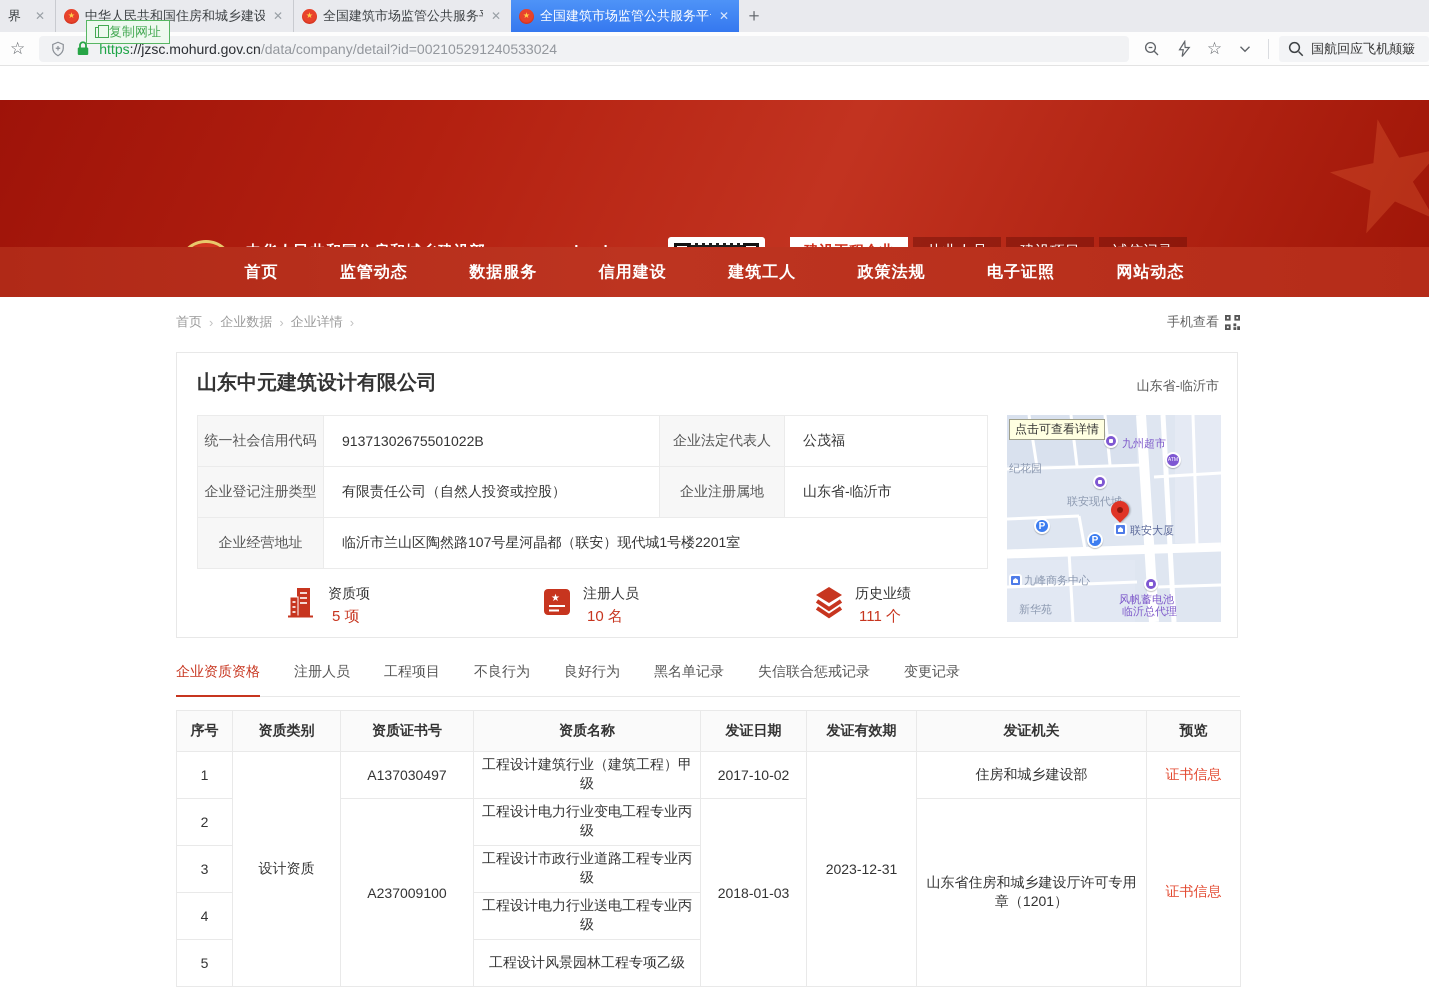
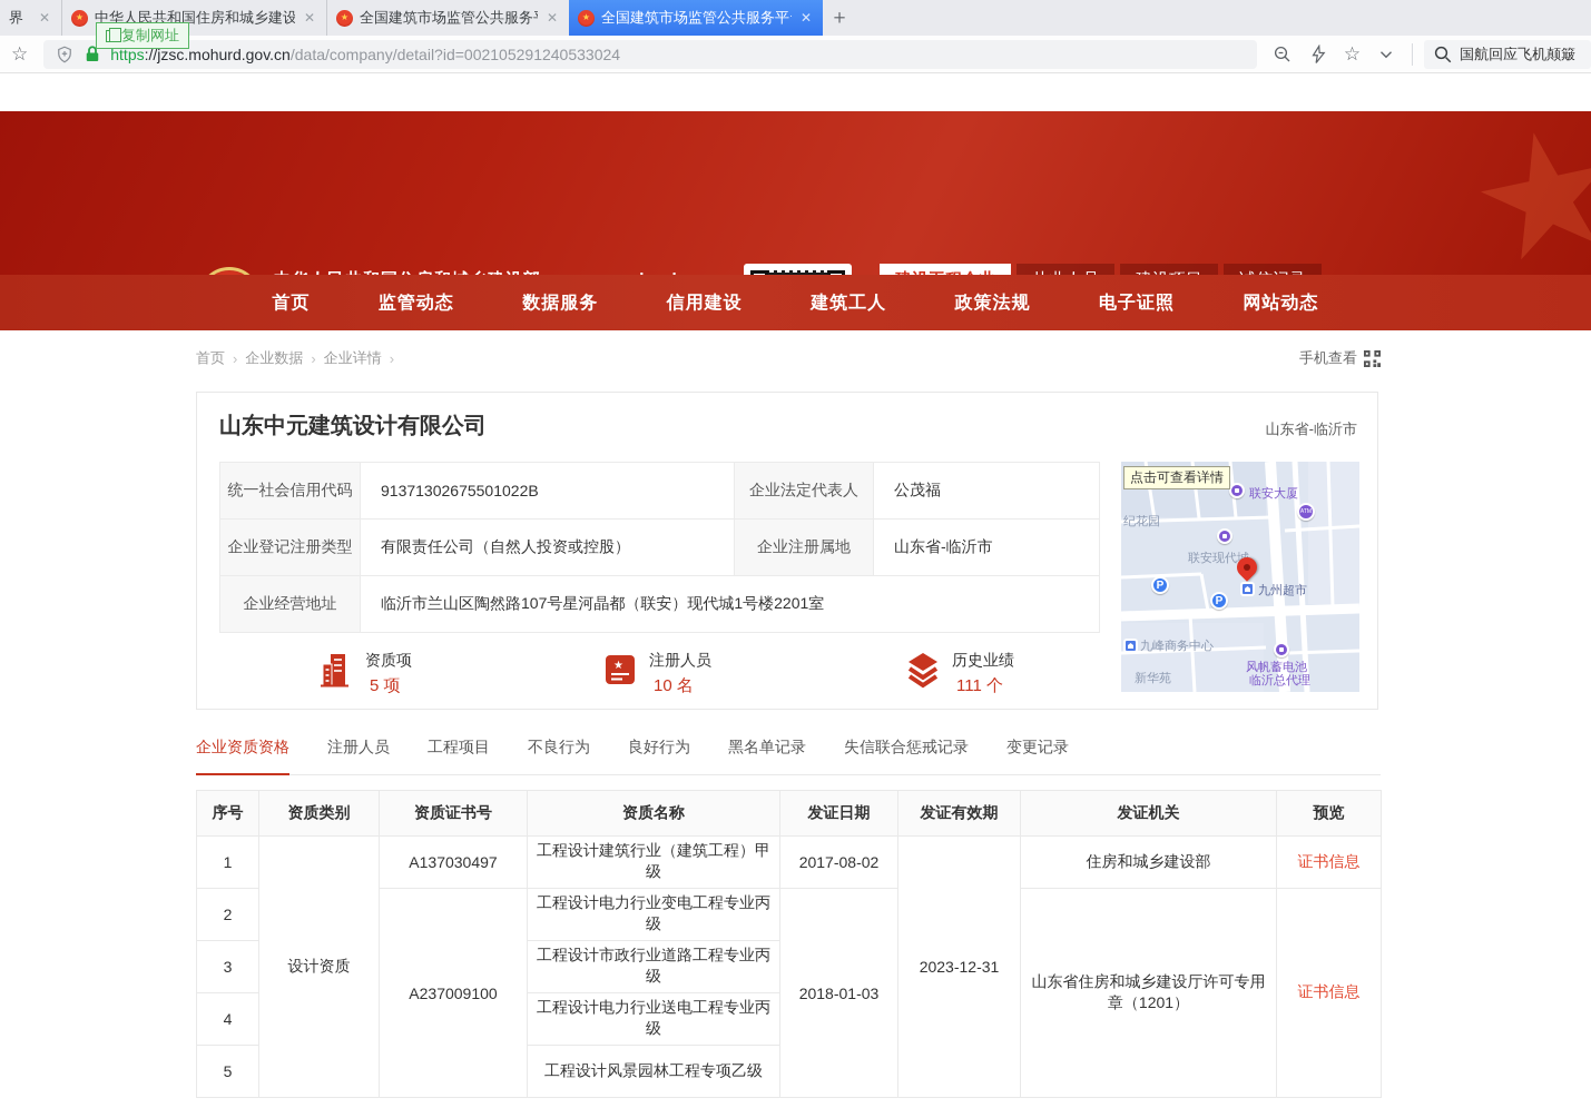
  界
  ✕
  ★
  中华人民共和国住房和城乡建设
  ✕
  ★
  全国建筑市场监管公共服务
  ✕
  ★
  全国建筑市场监管公共服务平
  ✕
  ＋
  复制网址
  ☆
  https://jzsc.mohurd.gov.cn/data/company/detail?id=002105291240533024
  ☆
  国航回应飞机颠簸
  首页
  监管动态
  数据服务
  信用建设
  建筑工人
  政策法规
  电子证照
  网站动态
  首页
  ›
  企业数据
  ›
  企业详情
  ›
  手机查看
  山东中元建筑设计有限公司
  山东省-临沂市
  统一社会信用代码	91371302675501022B	企业法定代表人	公茂福
  企业登记注册类型	有限责任公司（自然人投资或控股）	企业注册属地	山东省-临沂市
  企业经营地址	临沂市兰山区陶然路107号星河晶都（联安）现代城1号楼2201室
  资质项
  5 项
  ★
  注册人员
  10 名
  历史业绩
  111 个
  点击可查看详情
- 九州超市
+ 联安大厦
  纪花园
  联安现代
- 联安大厦
+ 九州超市
  P
  P
  九峰商务中心
  风帆蓄电池
  临沂总代理
  新华苑
  企业资质资格
  注册人员
  工程项目
  不良行为
  良好行为
  黑名单记录
  失信联合惩戒记录
  变更记录
  序号	资质类别	资质证书号	资质名称	发证日期	发证有效期	发证机关	预览
- 1	设计资质	A137030497	工程设计建筑行业（建筑工程）甲级	2017-10-02	2023-12-31	住房和城乡建设部	证书信息
+ 1	设计资质	A137030497	工程设计建筑行业（建筑工程）甲级	2017-08-02	2023-12-31	住房和城乡建设部	证书信息
  2	A237009100	工程设计电力行业变电工程专业丙级	2018-01-03	山东省住房和城乡建设厅许可专用章（1201）	证书信息
  3	工程设计市政行业道路工程专业丙级
  4	工程设计电力行业送电工程专业丙级
  5	工程设计风景园林工程专项乙级
